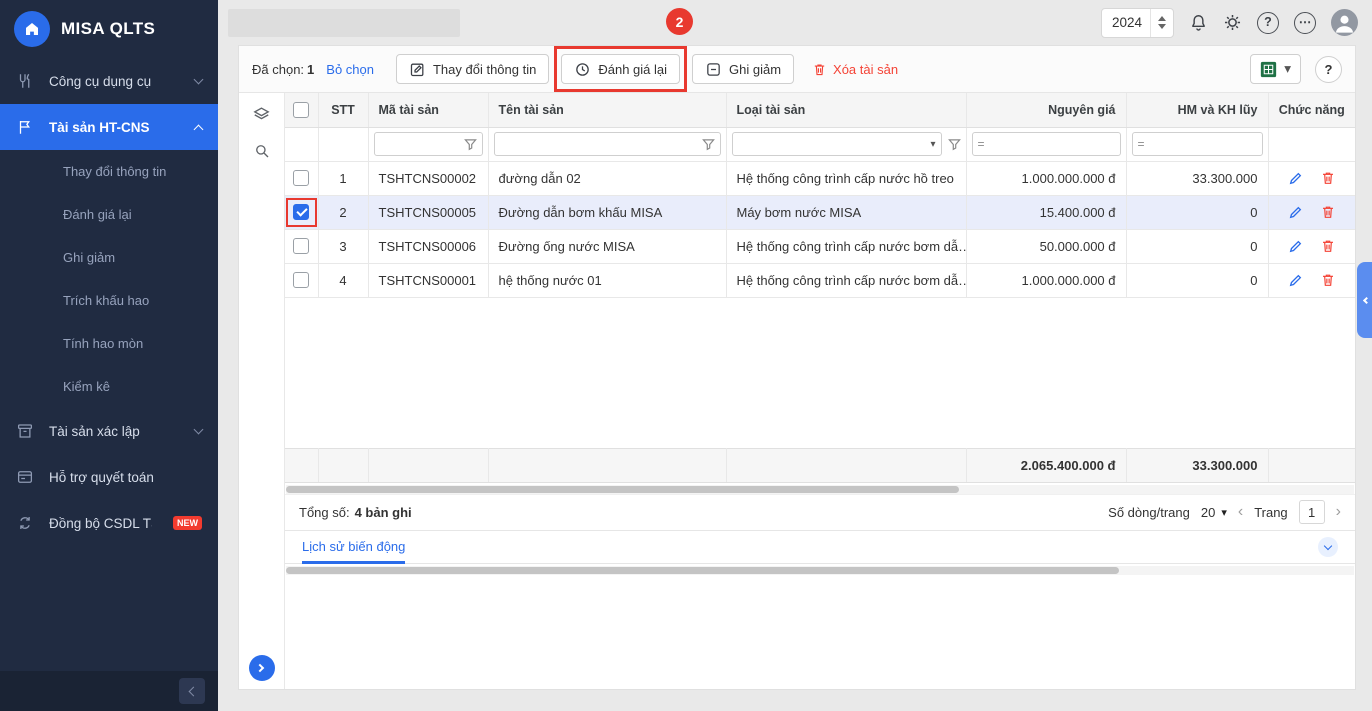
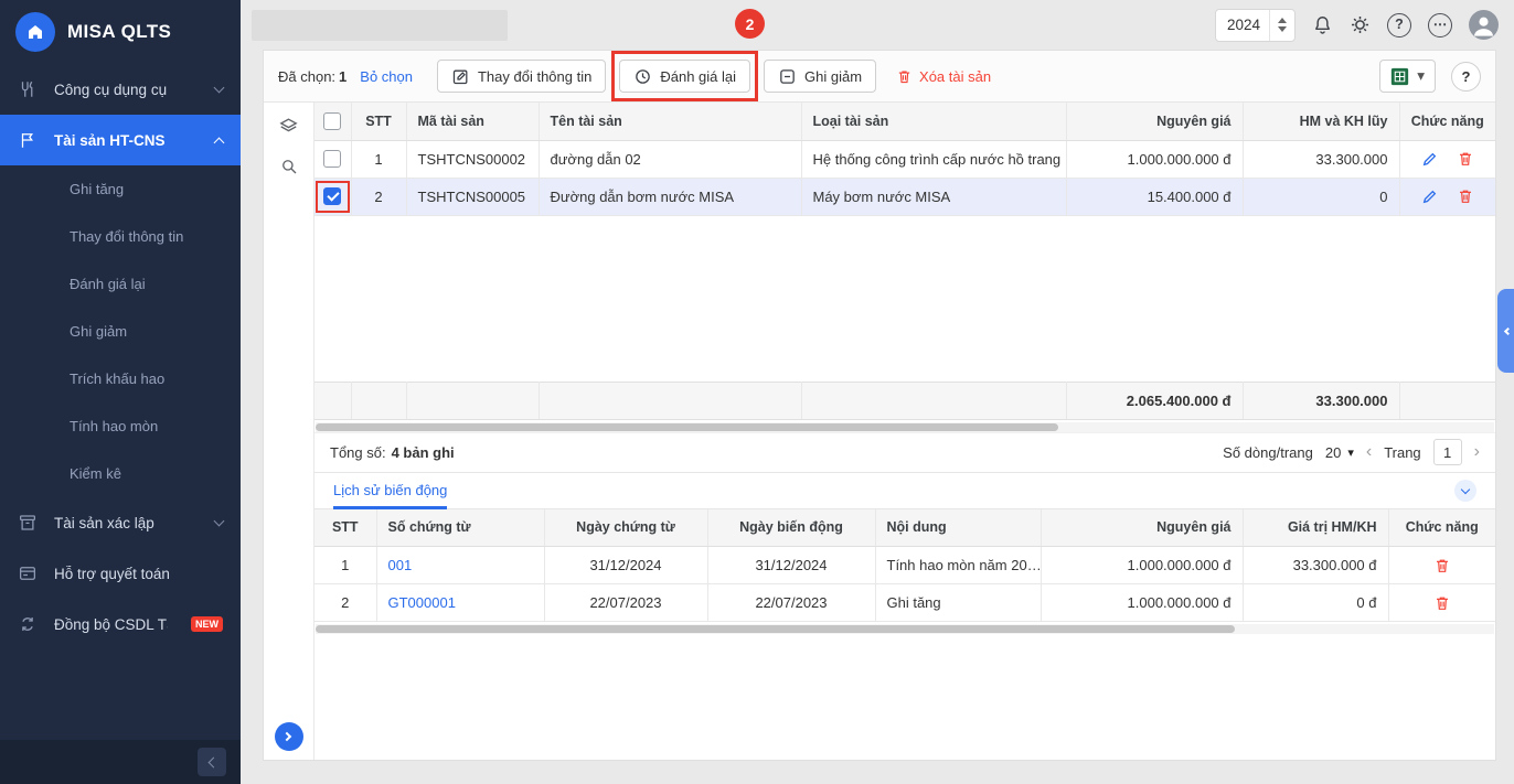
  MISA QLTS
  Công cụ dụng cụ
  Tài sản HT-CNS
+ Ghi tăng
  Thay đổi thông tin
  Đánh giá lại
  Ghi giảm
  Trích khấu hao
  Tính hao mòn
  Kiểm kê
  Tài sản xác lập
  Hỗ trợ quyết toán
  Đồng bộ CSDL T
  NEW
  2024
  ?
  ⋯
  Đã chọn: 1
  Bỏ chọn
  Thay đổi thông tin
  Đánh giá lại
  2
  Ghi giảm
  Xóa tài sản
  ▾
  ?
  	STT	Mã tài sản	Tên tài sản	Loại tài sản	Nguyên giá	HM và KH lũy	Chức năng
- 				▾	=	=
- 	1	TSHTCNS00002	đường dẫn 02	Hệ thống công trình cấp nước hồ treo	1.000.000.000 đ	33.300.000
+ 	1	TSHTCNS00002	đường dẫn 02	Hệ thống công trình cấp nước hồ trang	1.000.000.000 đ	33.300.000
- 	2	TSHTCNS00005	Đường dẫn bơm khấu MISA	Máy bơm nước MISA	15.400.000 đ	0
+ 	2	TSHTCNS00005	Đường dẫn bơm nước MISA	Máy bơm nước MISA	15.400.000 đ	0
- 	3	TSHTCNS00006	Đường ống nước MISA	Hệ thống công trình cấp nước bơm dẫ…	50.000.000 đ	0
- 	4	TSHTCNS00001	hệ thống nước 01	Hệ thống công trình cấp nước bơm dẫ…	1.000.000.000 đ	0
  					2.065.400.000 đ	33.300.000
  Tổng số:
  4 bản ghi
  Số dòng/trang
  20
  ▾
  ‹
  Trang
  1
  ›
  Lịch sử biến động
+ STT	Số chứng từ	Ngày chứng từ	Ngày biến động	Nội dung	Nguyên giá	Giá trị HM/KH	Chức năng
+ 1	001	31/12/2024	31/12/2024	Tính hao mòn năm 20…	1.000.000.000 đ	33.300.000 đ
+ 2	GT000001	22/07/2023	22/07/2023	Ghi tăng	1.000.000.000 đ	0 đ
